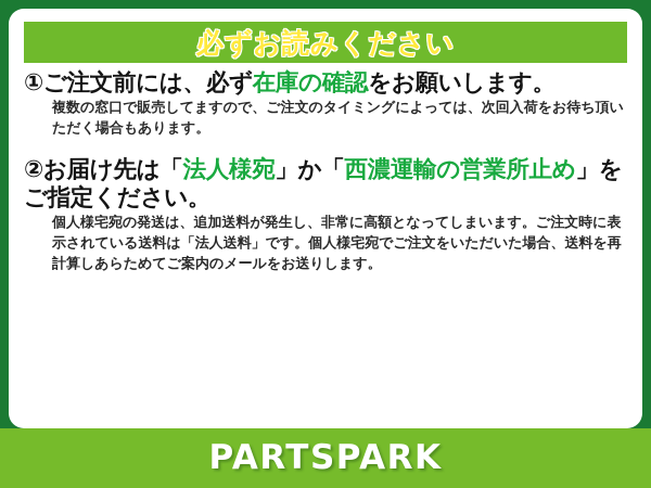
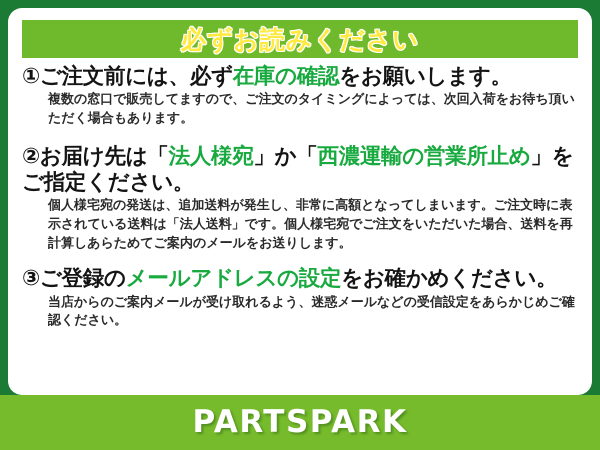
  必ずお読みください
  ①ご注文前には、必ず在庫の確認をお願いします。
  複数の窓口で販売してますので、ご注文のタイミングによっては、次回入荷をお待ち頂いただく場合もあります。
  ②お届け先は「法人様宛」か「西濃運輸の営業所止め」をご指定ください。
  個人様宅宛の発送は、追加送料が発生し、非常に高額となってしまいます。ご注文時に表示されている送料は「法人送料」です。個人様宅宛でご注文をいただいた場合、送料を再計算しあらためてご案内のメールをお送りします。
+ ③ご登録のメールアドレスの設定をお確かめください。
+ 当店からのご案内メールが受け取れるよう、迷惑メールなどの受信設定をあらかじめご確認ください。
  PARTSPARK
